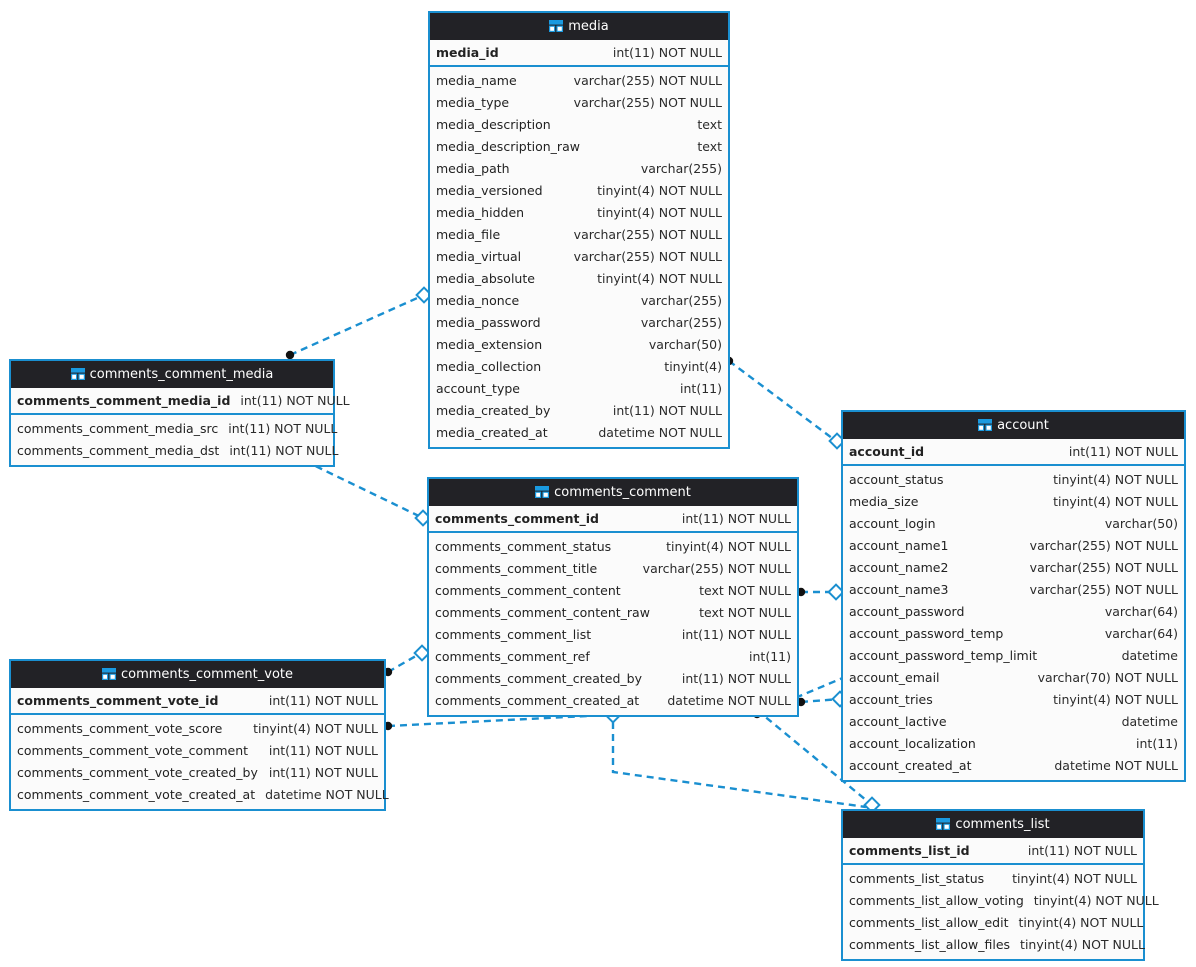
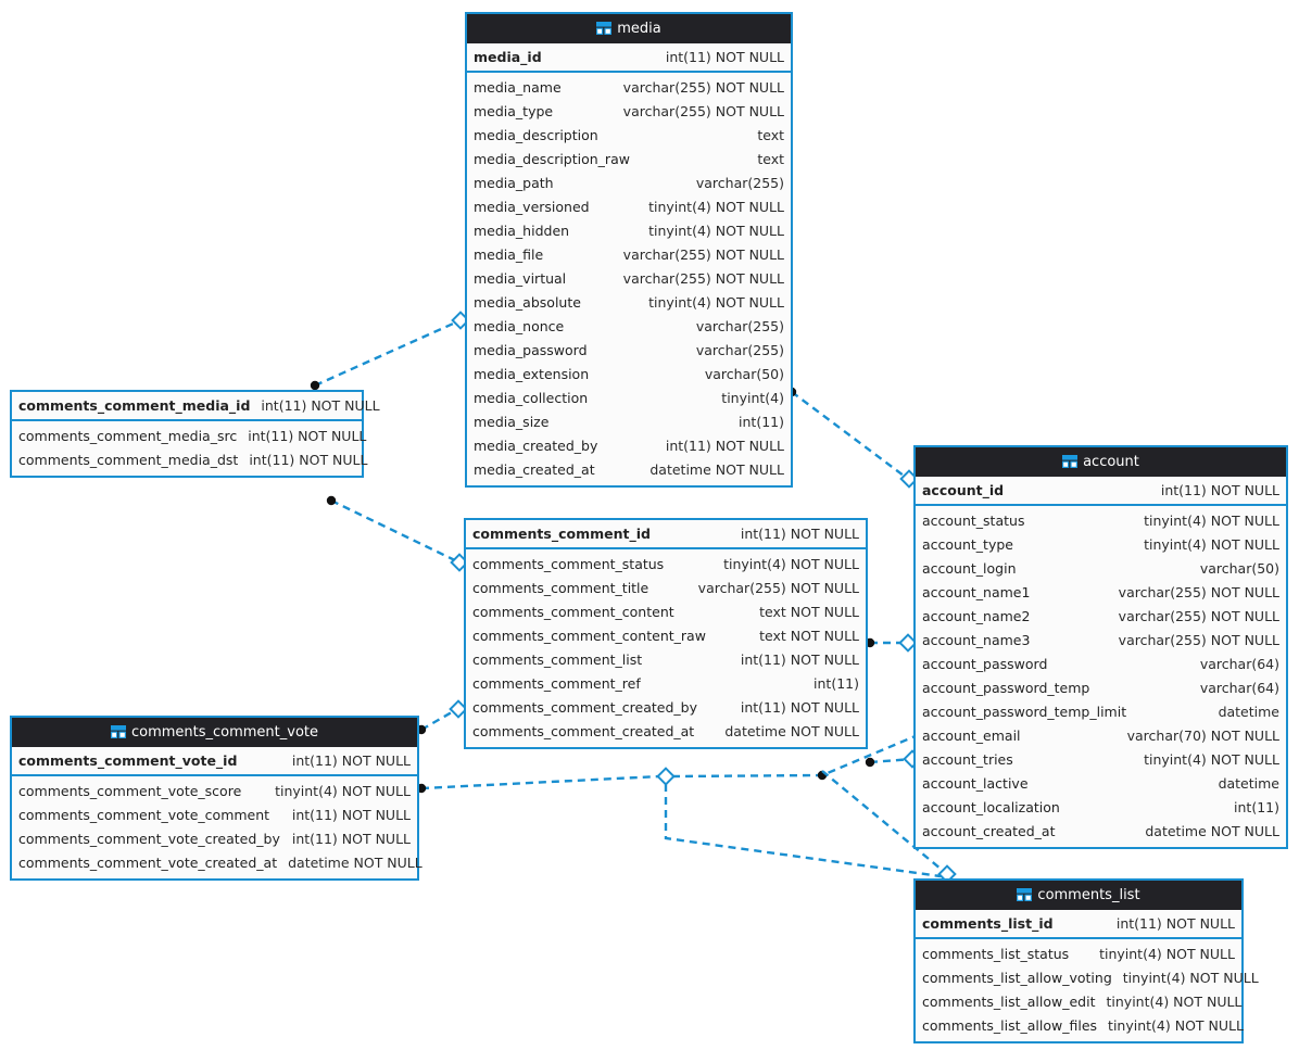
  media
  media_id
  int(11) NOT NULL
  media_name
  varchar(255) NOT NULL
  media_type
  varchar(255) NOT NULL
  media_description
  text
  media_description_raw
  text
  media_path
  varchar(255)
  media_versioned
  tinyint(4) NOT NULL
  media_hidden
  tinyint(4) NOT NULL
  media_file
  varchar(255) NOT NULL
  media_virtual
  varchar(255) NOT NULL
  media_absolute
  tinyint(4) NOT NULL
  media_nonce
  varchar(255)
  media_password
  varchar(255)
  media_extension
  varchar(50)
  media_collection
  tinyint(4)
- account_type
+ media_size
  int(11)
  media_created_by
  int(11) NOT NULL
  media_created_at
  datetime NOT NULL
- comments_comment_media
  comments_comment_media_id
  int(11) NOT NULL
  comments_comment_media_src
  int(11) NOT NULL
  comments_comment_media_dst
  int(11) NOT NULL
- comments_comment
  comments_comment_id
  int(11) NOT NULL
  comments_comment_status
  tinyint(4) NOT NULL
  comments_comment_title
  varchar(255) NOT NULL
  comments_comment_content
  text NOT NULL
  comments_comment_content_raw
  text NOT NULL
  comments_comment_list
  int(11) NOT NULL
  comments_comment_ref
  int(11)
  comments_comment_created_by
  int(11) NOT NULL
  comments_comment_created_at
  datetime NOT NULL
  account
  account_id
  int(11) NOT NULL
  account_status
  tinyint(4) NOT NULL
- media_size
+ account_type
  tinyint(4) NOT NULL
  account_login
  varchar(50)
  account_name1
  varchar(255) NOT NULL
  account_name2
  varchar(255) NOT NULL
  account_name3
  varchar(255) NOT NULL
  account_password
  varchar(64)
  account_password_temp
  varchar(64)
  account_password_temp_limit
  datetime
  account_email
  varchar(70) NOT NULL
  account_tries
  tinyint(4) NOT NULL
  account_lactive
  datetime
  account_localization
  int(11)
  account_created_at
  datetime NOT NULL
  comments_comment_vote
  comments_comment_vote_id
  int(11) NOT NULL
  comments_comment_vote_score
  tinyint(4) NOT NULL
  comments_comment_vote_comment
  int(11) NOT NULL
  comments_comment_vote_created_by
  int(11) NOT NULL
  comments_comment_vote_created_at
  datetime NOT NULL
  comments_list
  comments_list_id
  int(11) NOT NULL
  comments_list_status
  tinyint(4) NOT NULL
  comments_list_allow_voting
  tinyint(4) NOT NULL
  comments_list_allow_edit
  tinyint(4) NOT NULL
  comments_list_allow_files
  tinyint(4) NOT NULL
